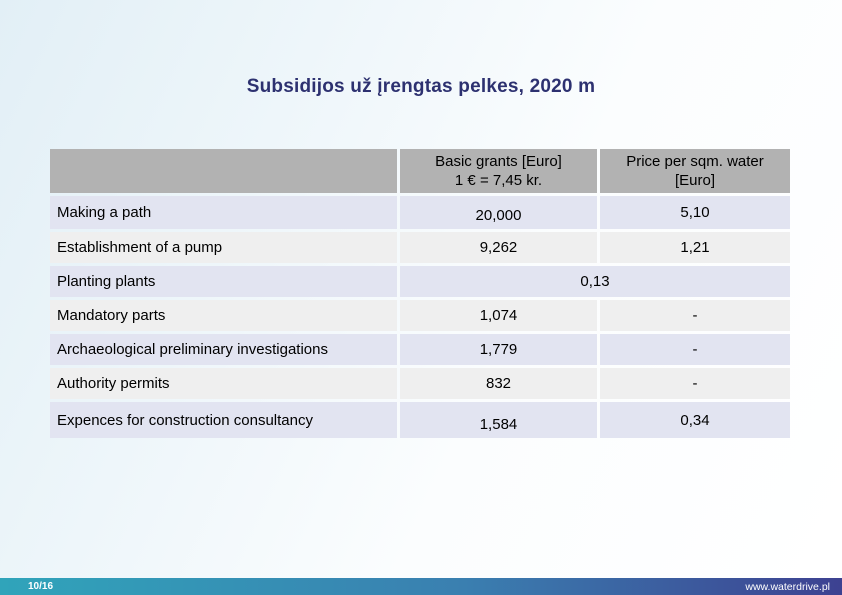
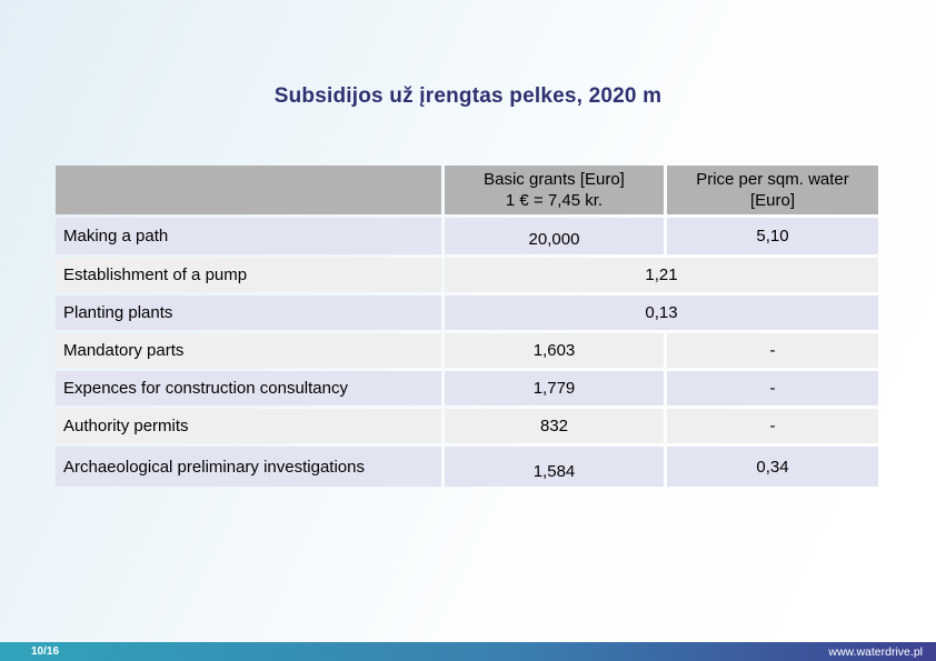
  Subsidijos už įrengtas pelkes, 2020 m
  Basic grants [Euro]
  1 € = 7,45 kr.
  Price per sqm. water
  [Euro]
  Making a path
  20,000
  5,10
  Establishment of a pump
- 9,262
  1,21
  Planting plants
  0,13
  Mandatory parts
- 1,074
+ 1,603
  -
- Archaeological preliminary investigations
+ Expences for construction consultancy
  1,779
  -
  Authority permits
  832
  -
- Expences for construction consultancy
+ Archaeological preliminary investigations
  1,584
  0,34
  10/16
  www.waterdrive.pl
